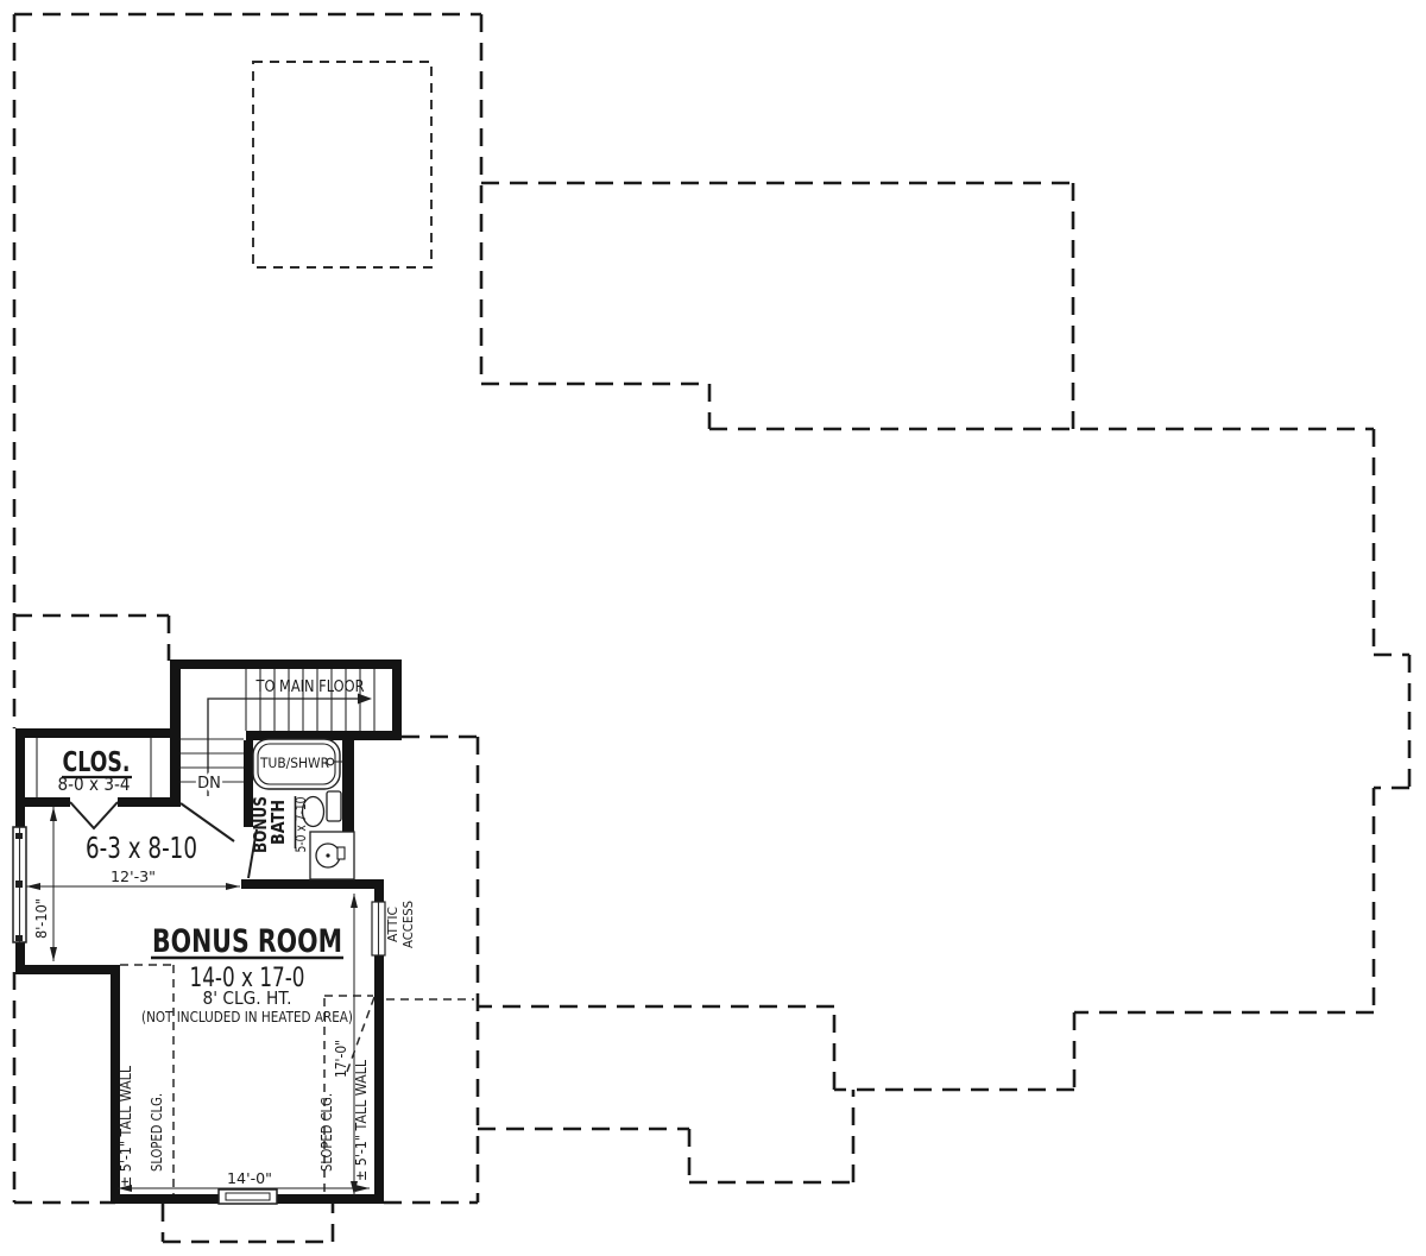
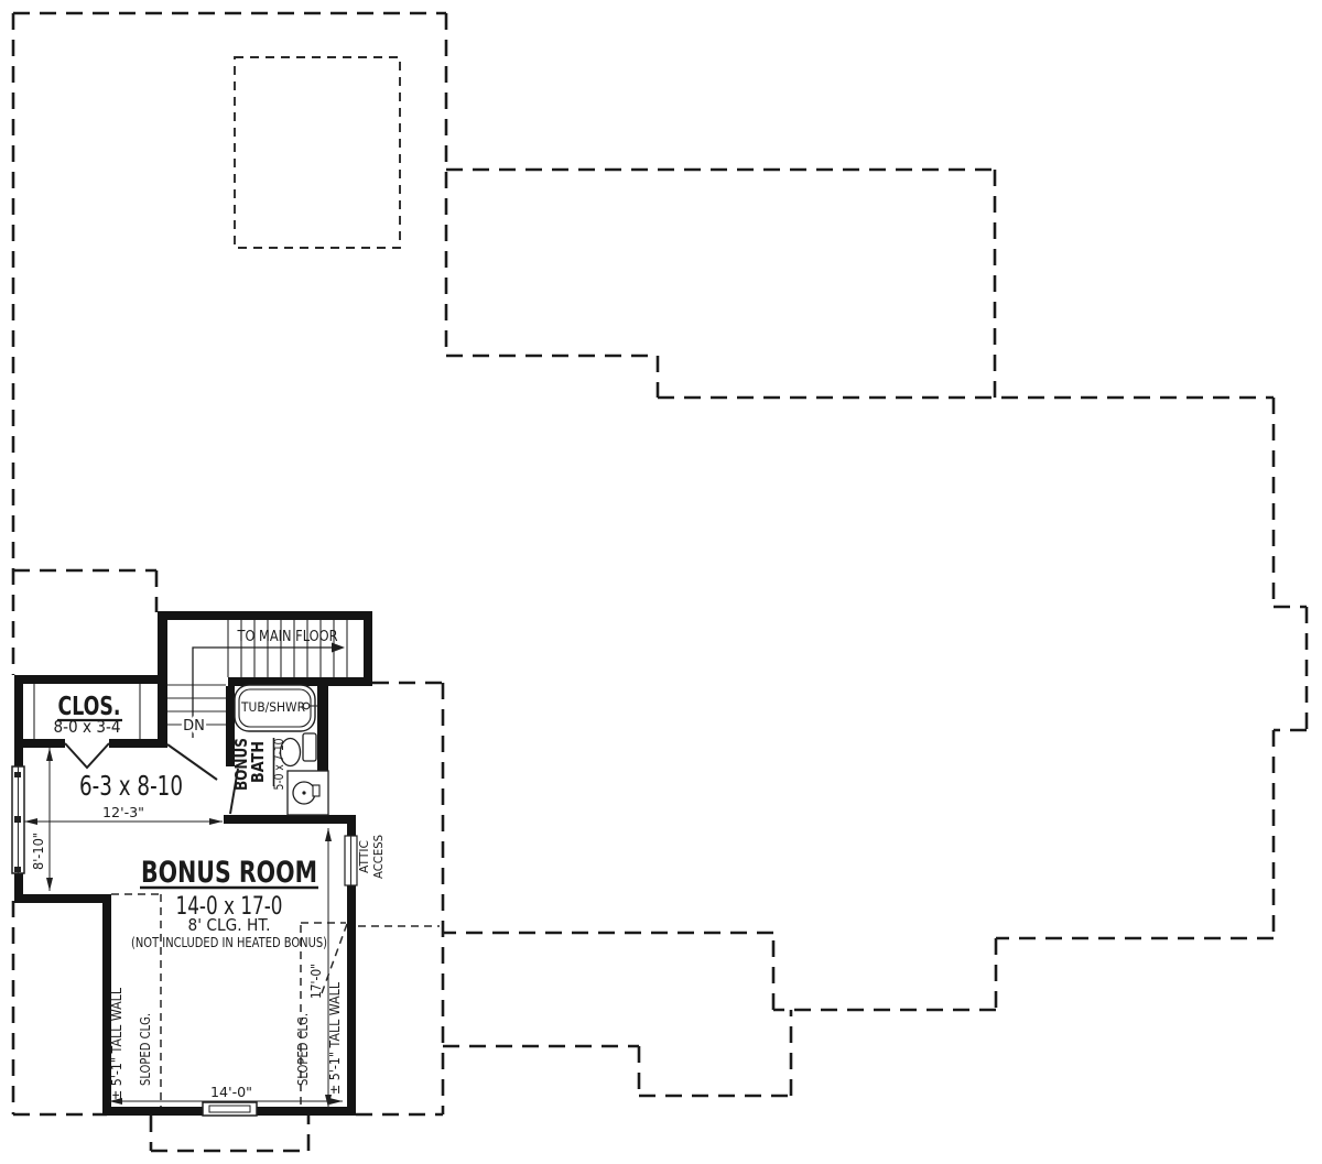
  TO MAIN FLOOR
  DN
  CLOS.
  8-0 x 3-4
  6-3 x 8-10
  12'-3"
  TUB/SHWR
  BONUS ROOM
  14-0 x 17-0
  8' CLG. HT.
- (NOT INCLUDED IN HEATED AREA)
+ (NOT INCLUDED IN HEATED BONUS)
  14'-0"
